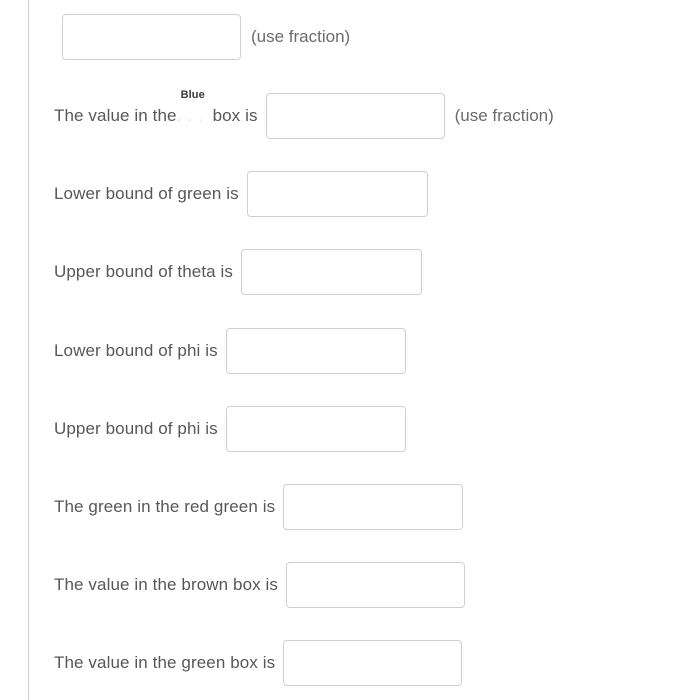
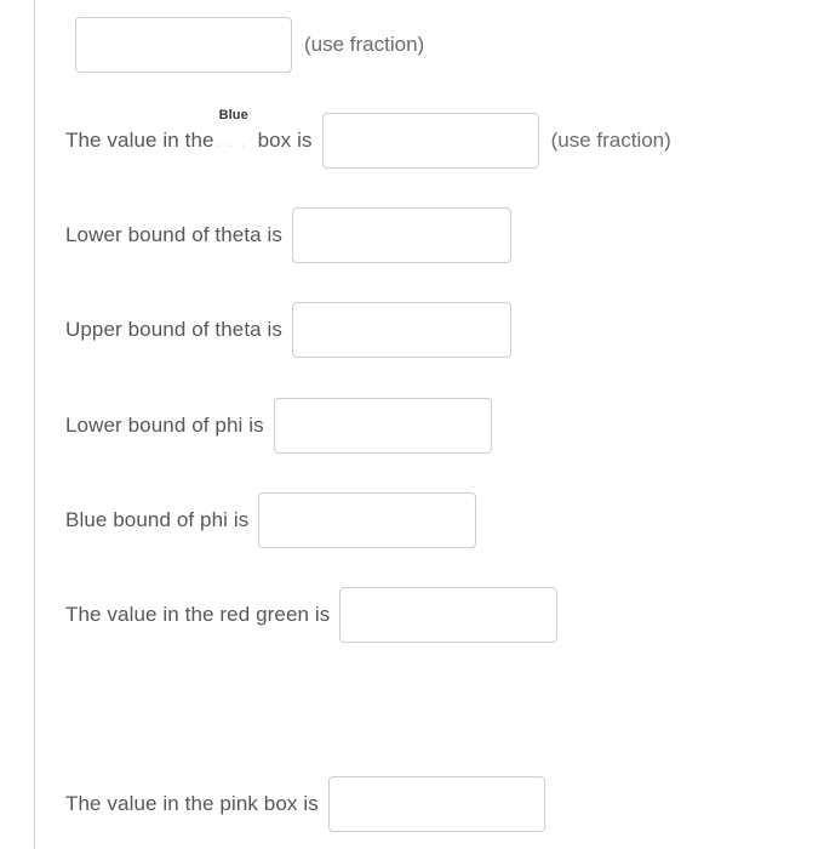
  (use fraction)
  The value in the
  ...
  Blue
  box is
  (use fraction)
- Lower bound of green is
+ Lower bound of theta is
  Upper bound of theta is
  Lower bound of phi is
- Upper bound of phi is
+ Blue bound of phi is
- The green in the red green is
+ The value in the red green is
- The value in the brown box is
- The value in the green box is
+ The value in the pink box is
